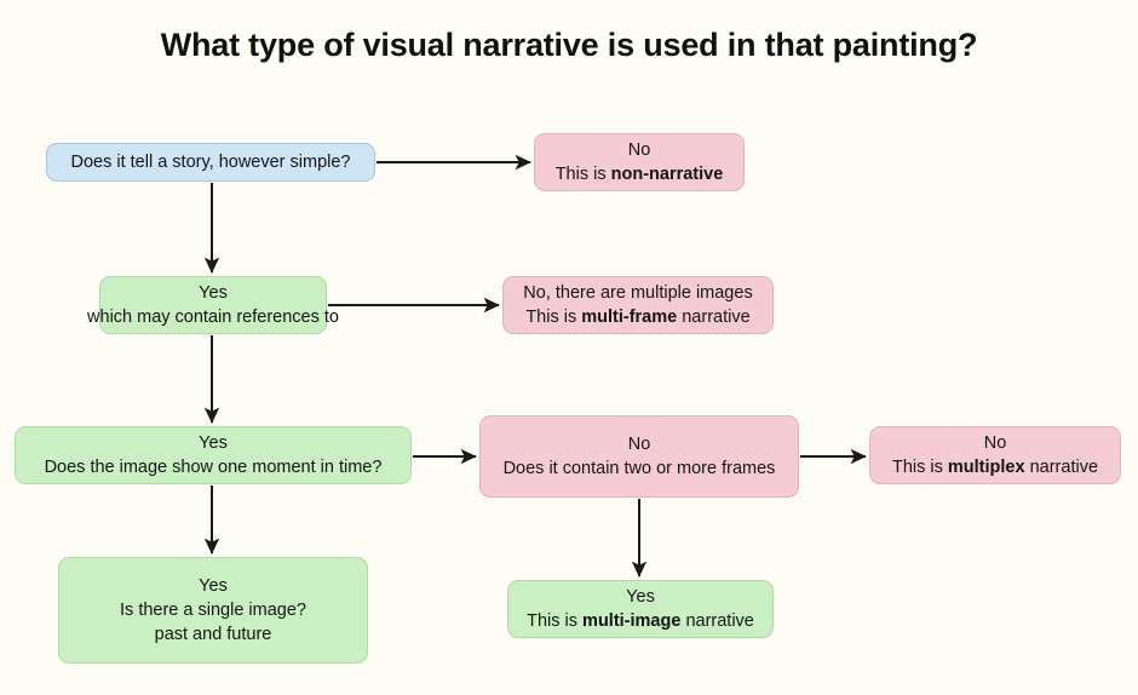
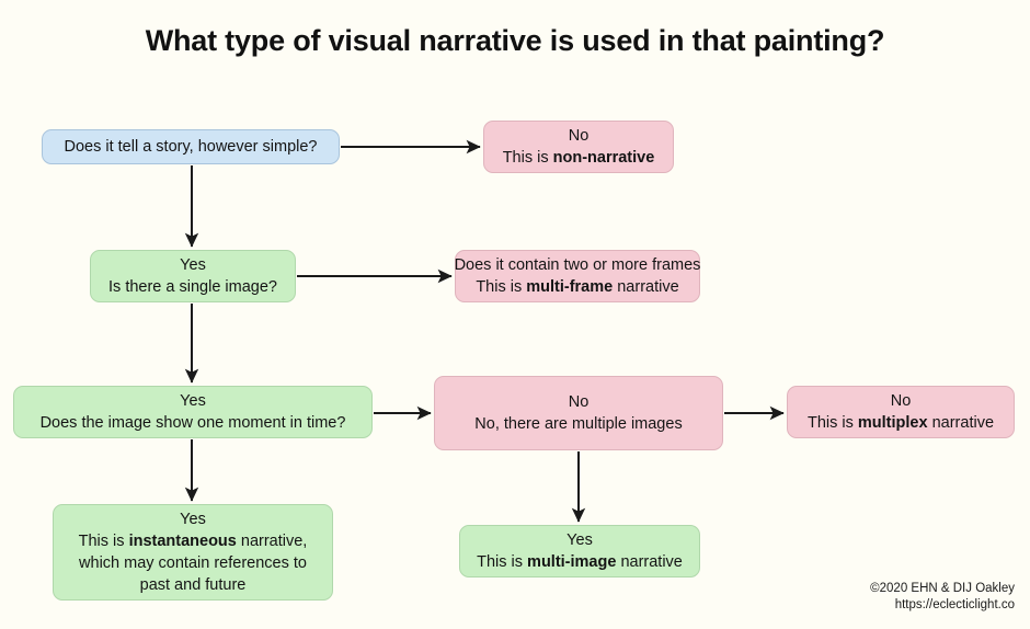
  What type of visual narrative is used in that painting?
  Does it tell a story, however simple?
  No
  This is non-narrative
  Yes
- which may contain references to
+ Is there a single image?
- No, there are multiple images
+ Does it contain two or more frames
  This is multi-frame narrative
  Yes
  Does the image show one moment in time?
  No
- Does it contain two or more frames
+ No, there are multiple images
  No
  This is multiplex narrative
  Yes
+ This is instantaneous narrative,
- Is there a single image?
+ which may contain references to
  past and future
  Yes
  This is multi-image narrative
+ ©2020 EHN & DIJ Oakley
+ https://eclecticlight.co
